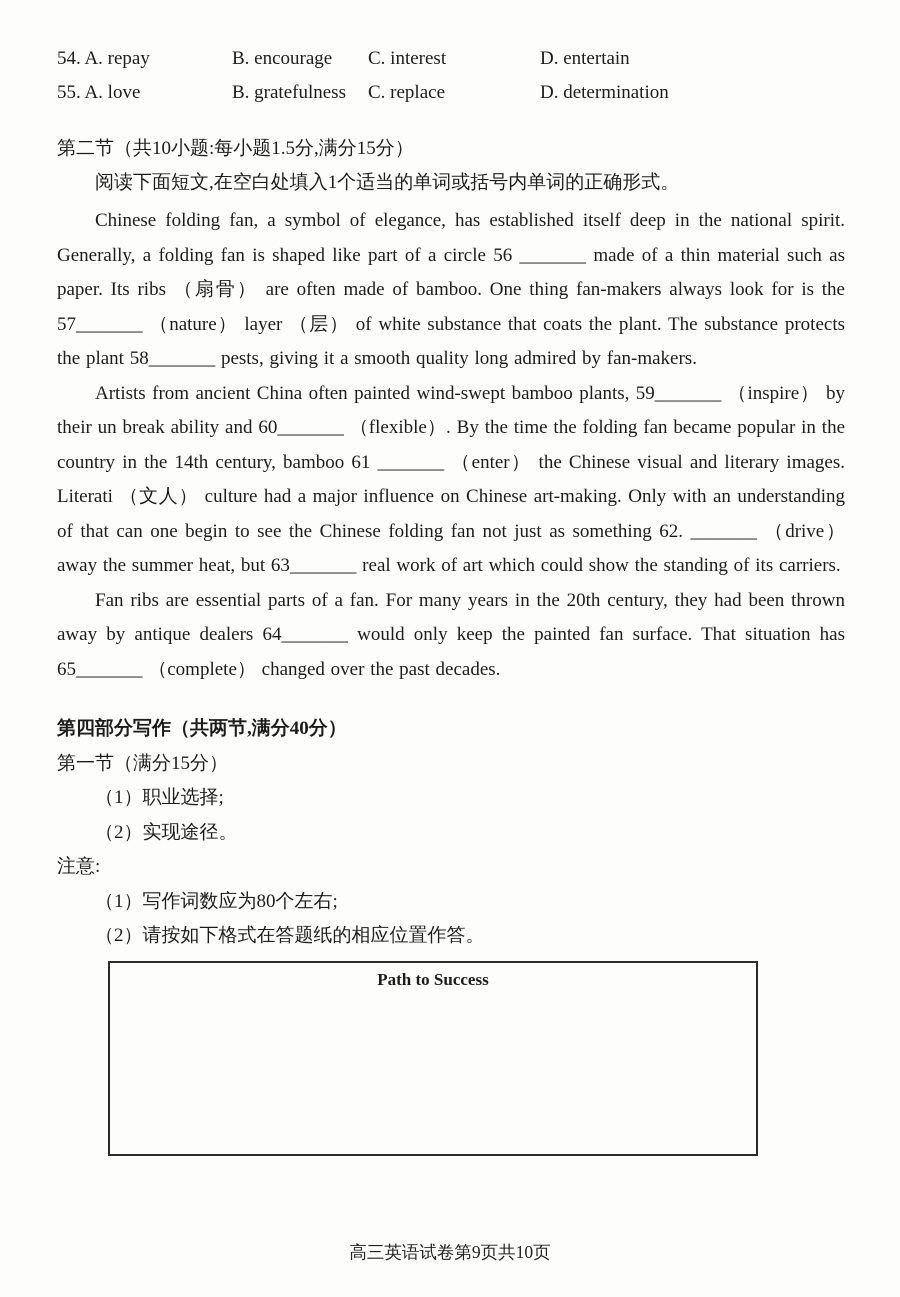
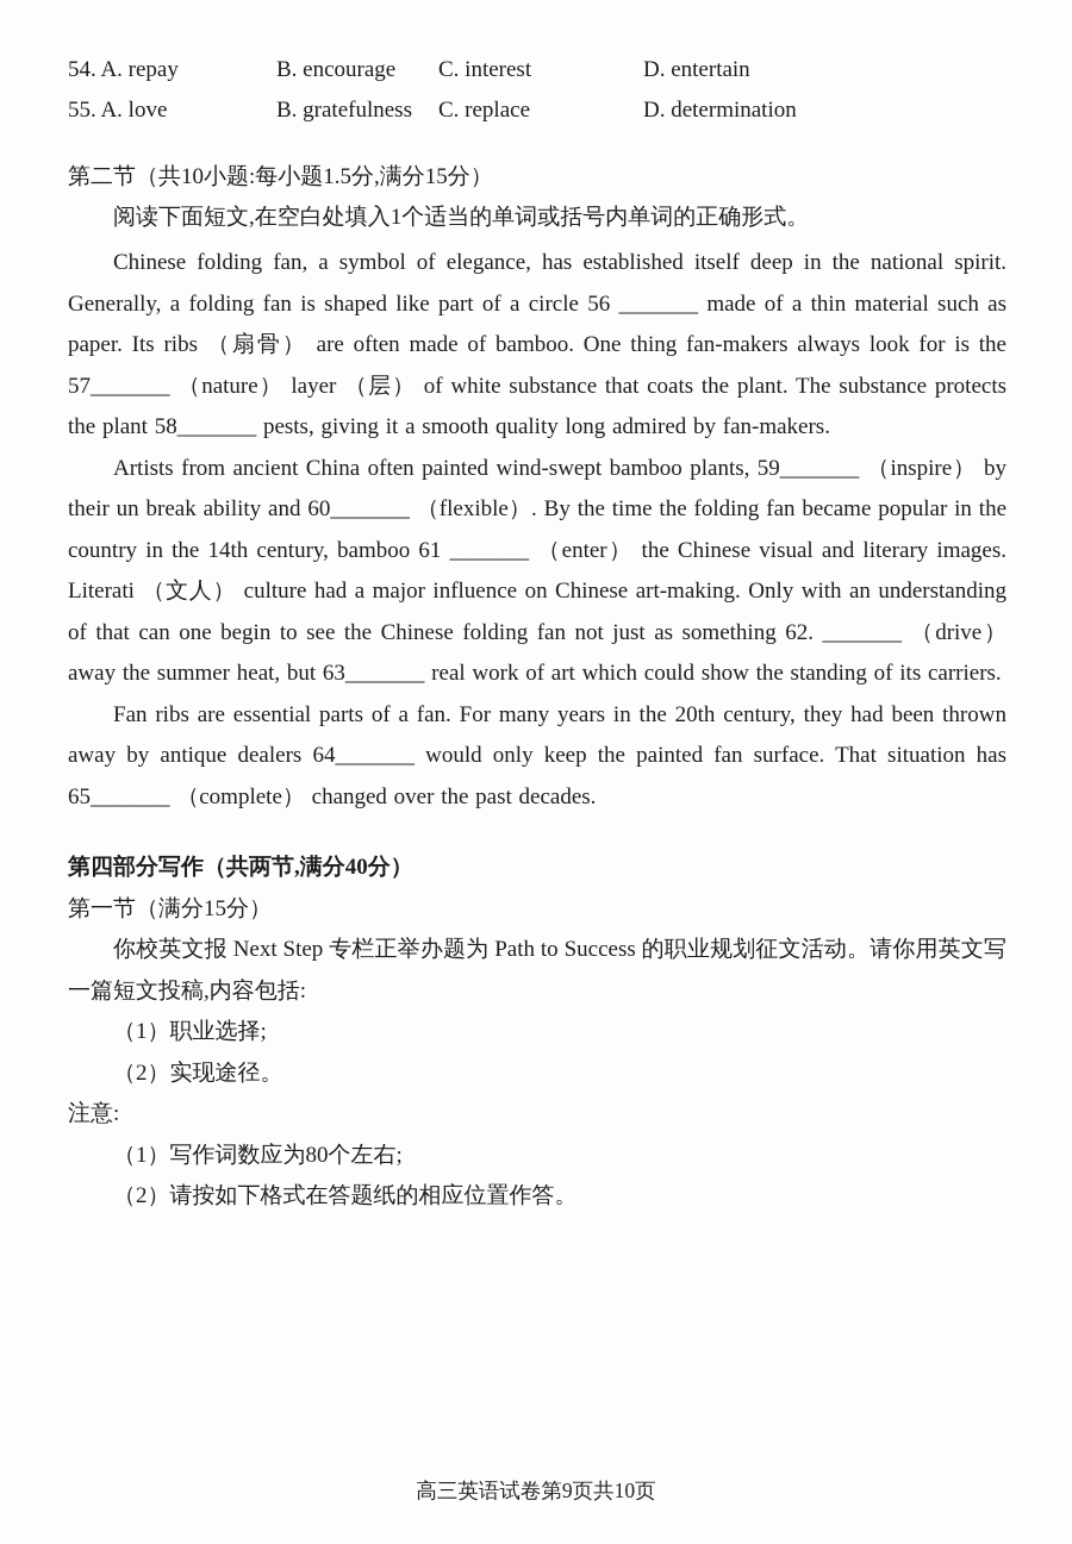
  54. A. repay
  B. encourage
  C. interest
  D. entertain
  55. A. love
  B. gratefulness
  C. replace
  D. determination
  第二节（共10小题:每小题1.5分,满分15分）
  阅读下面短文,在空白处填入1个适当的单词或括号内单词的正确形式。
  Chinese folding fan, a symbol of elegance, has established itself deep in the national spirit. Generally, a folding fan is shaped like part of a circle 56 _______ made of a thin material such as paper. Its ribs （扇骨） are often made of bamboo. One thing fan-makers always look for is the 57_______ （nature） layer （层） of white substance that coats the plant. The substance protects the plant 58_______ pests, giving it a smooth quality long admired by fan-makers.
  Artists from ancient China often painted wind-swept bamboo plants, 59_______ （inspire） by their un break ability and 60_______ （flexible）. By the time the folding fan became popular in the country in the 14th century, bamboo 61 _______ （enter） the Chinese visual and literary images. Literati （文人） culture had a major influence on Chinese art-making. Only with an understanding of that can one begin to see the Chinese folding fan not just as something 62. _______ （drive） away the summer heat, but 63_______ real work of art which could show the standing of its carriers.
  Fan ribs are essential parts of a fan. For many years in the 20th century, they had been thrown away by antique dealers 64_______ would only keep the painted fan surface. That situation has 65_______ （complete） changed over the past decades.
  第四部分写作（共两节,满分40分）
  第一节（满分15分）
+ 你校英文报 Next Step 专栏正举办题为 Path to Success 的职业规划征文活动。请你用英文写一篇短文投稿,内容包括:
  （1）职业选择;
  （2）实现途径。
  注意:
  （1）写作词数应为80个左右;
  （2）请按如下格式在答题纸的相应位置作答。
- Path to Success
  高三英语试卷第9页共10页
